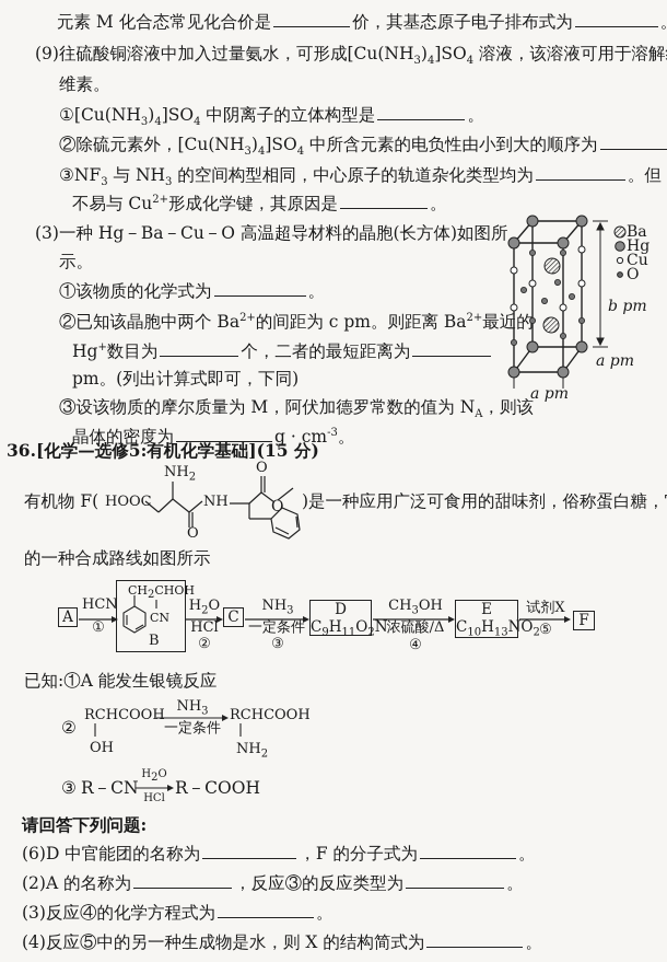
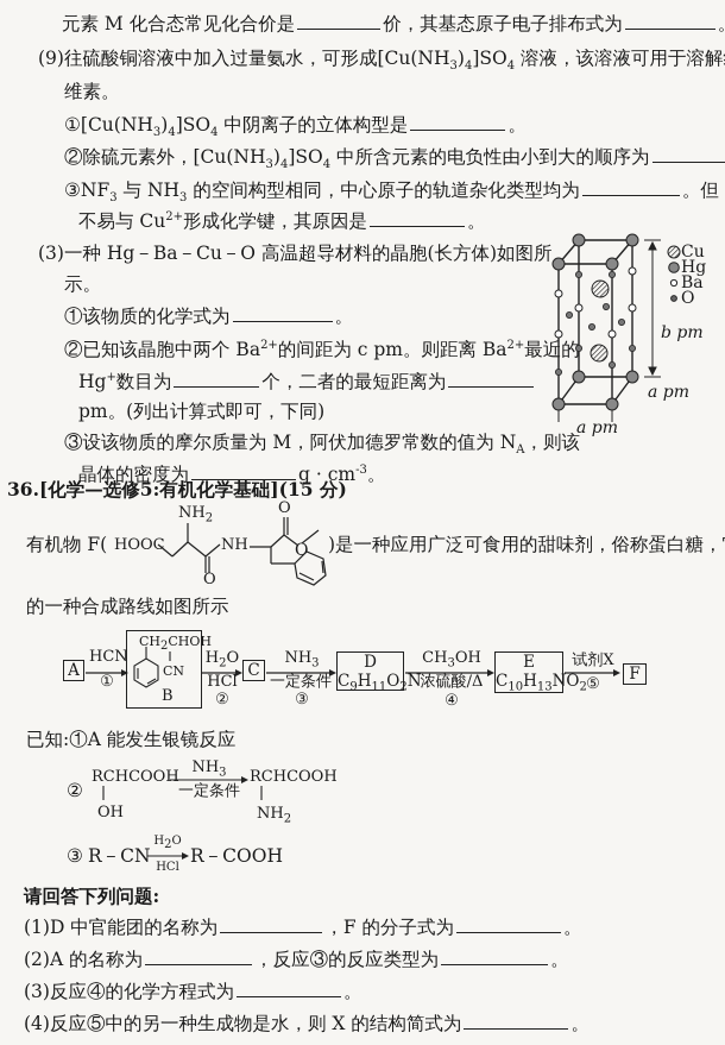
  元素 M 化合态常见化合价是 价，其基态原子电子排布式为
  (9)往硫酸铜溶液中加入过量氨水，可形成[Cu(NH3)4]SO4 溶液，该溶液可用于溶解
  维素。
  ①[Cu(NH3)4]SO4 中阴离子的立体构型是 。
  ②除硫元素外，[Cu(NH3)4]SO4 中所含元素的电负性由小到大的顺序为
  ③NF3 与 NH3 的空间构型相同，中心原子的轨道杂化类型均为 。但
  不易与 Cu2+形成化学键，其原因是 。
  (3)一种 Hg－Ba－Cu－O 高温超导材料的晶胞(长方体)如图所
  示。
  ①该物质的化学式为 。
  ②已知该晶胞中两个 Ba2+的间距为 c pm。则距离 Ba2+最近的
  Hg+数目为 个，二者的最短距离为
  pm。(列出计算式即可，下同)
  ③设该物质的摩尔质量为 M，阿伏加德罗常数的值为 NA，则该
  晶体的密度为 g · cm-3。
- Ba
+ Cu
  Hg
- Cu
+ Ba
  O
  b pm
  a pm
  a pm
  36.[化学—选修5:有机化学基础](15 分)
  有机物 F(
  HOOC
  NH2
  NH
  O
  O
  O
  )是一种应用广泛可食用的甜味剂，俗称蛋白糖，
  的一种合成路线如图所示
  A
  HCN
  ①
  CH2CHOH
  CN
  B
  H2O
  HCl
  ②
  C
  NH3
  一定条件
  ③
  D
  C9H11O2N
  CH3OH
  浓硫酸/Δ
  ④
  E
  C10H13NO2
  试剂X
  ⑤
  F
  已知:①A 能发生银镜反应
  ②
  RCHCOOH
  OH
  NH3
  一定条件
  RCHCOOH
  NH2
  ③
  R－CN
  H2O
  HCl
  R－COOH
  请回答下列问题:
- (6)D 中官能团的名称为 ，F 的分子式为 。
+ (1)D 中官能团的名称为 ，F 的分子式为 。
  (2)A 的名称为 ，反应③的反应类型为 。
  (3)反应④的化学方程式为 。
  (4)反应⑤中的另一种生成物是水，则 X 的结构简式为 。
